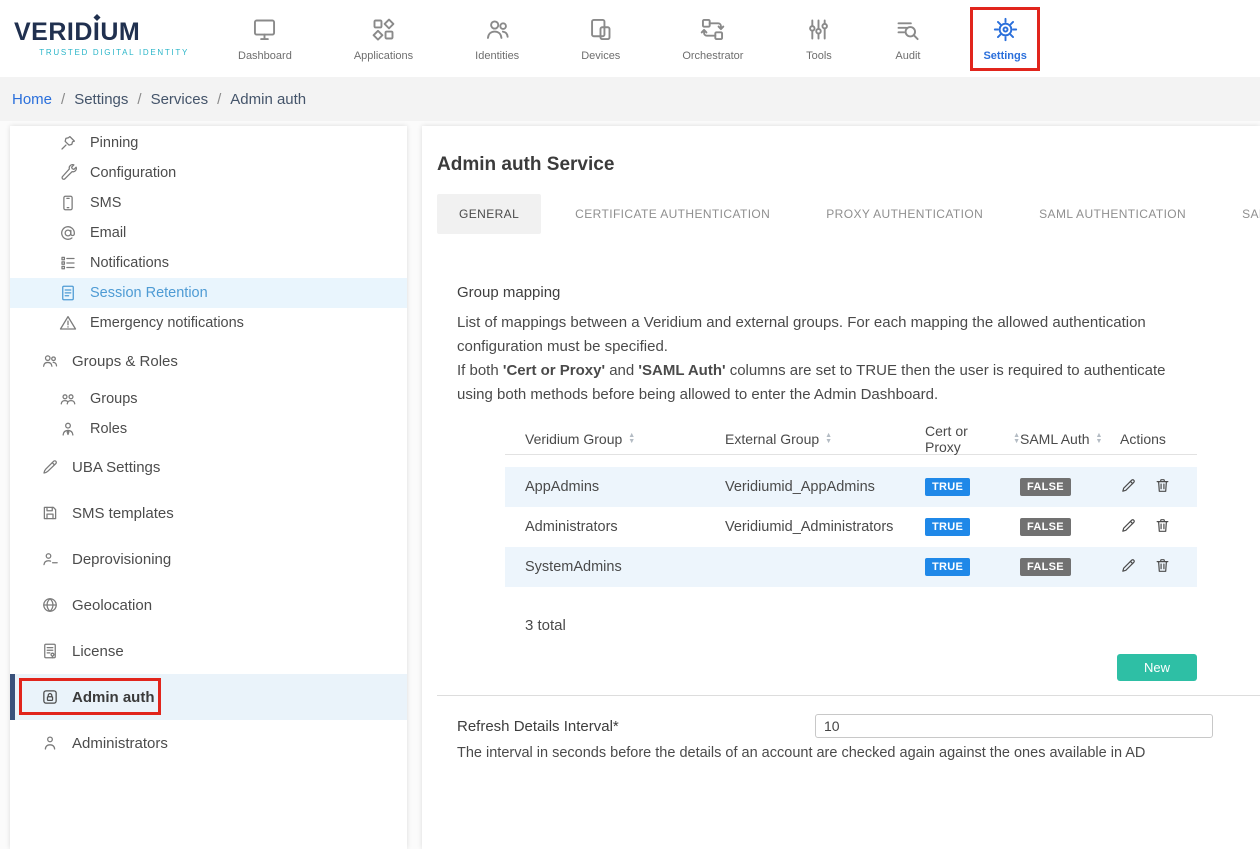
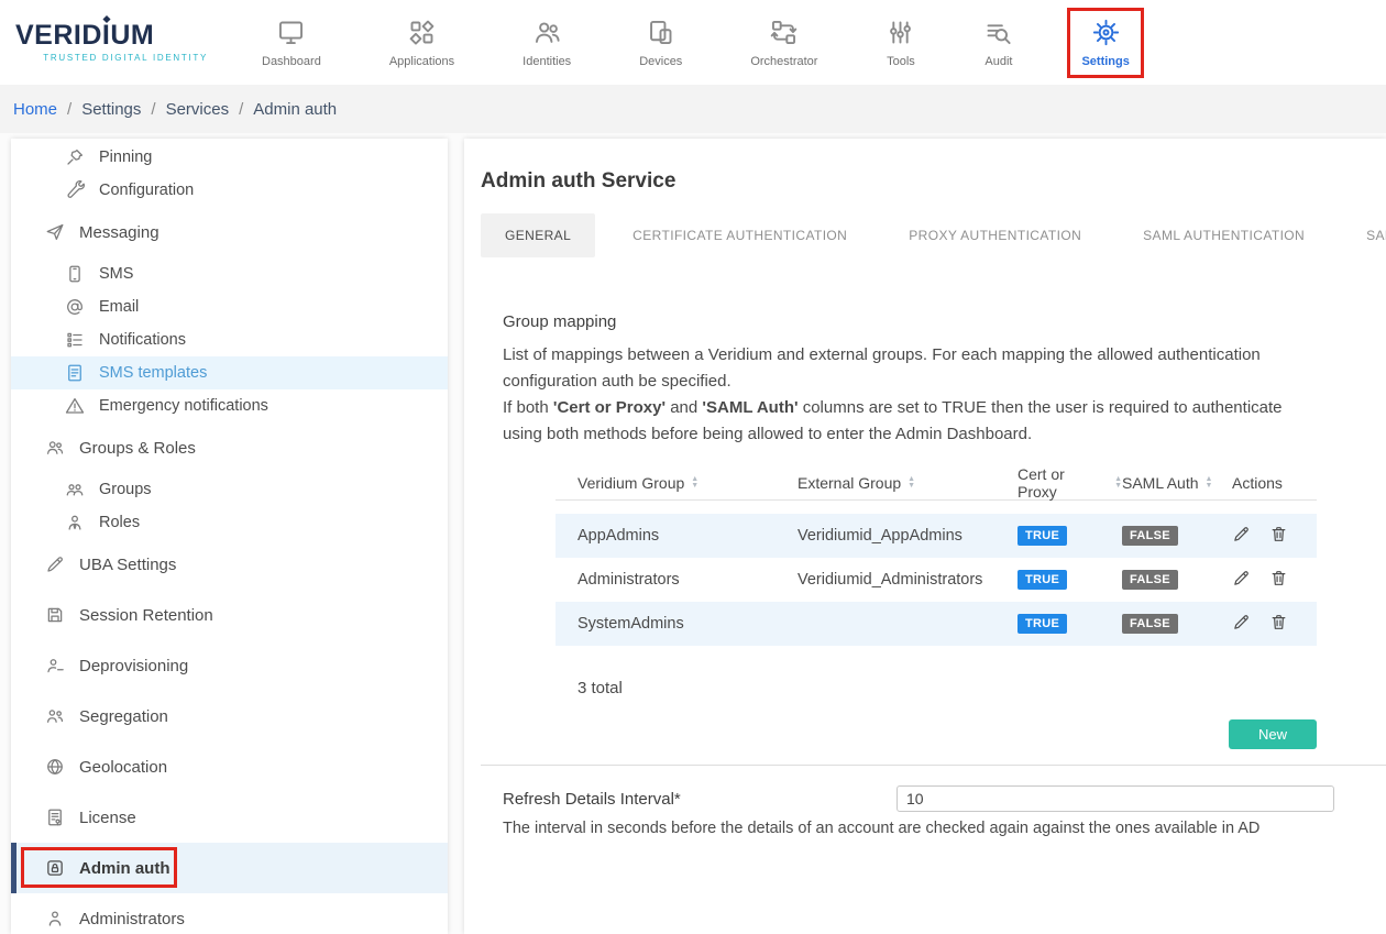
  VERIDIUM
  TRUSTED DIGITAL IDENTITY
  Dashboard
  Applications
  Identities
  Devices
  Orchestrator
  Tools
  Audit
  Settings
  Home
  /
  Settings
  /
  Services
  /
  Admin auth
  Pinning
  Configuration
+ Messaging
  SMS
  Email
  Notifications
- Session Retention
+ SMS templates
  Emergency notifications
  Groups & Roles
  Groups
  Roles
  UBA Settings
- SMS templates
+ Session Retention
  Deprovisioning
+ Segregation
  Geolocation
  License
  Admin auth
  Administrators
  Admin auth Service
  GENERAL
  CERTIFICATE AUTHENTICATION
  PROXY AUTHENTICATION
  SAML AUTHENTICATION
  Group mapping
- List of mappings between a Veridium and external groups. For each mapping the allowed authentication configuration must be specified.
+ List of mappings between a Veridium and external groups. For each mapping the allowed authentication configuration auth be specified.
  If both 'Cert or Proxy' and 'SAML Auth' columns are set to TRUE then the user is required to authenticate using both methods before being allowed to enter the Admin Dashboard.
  Veridium Group
  External Group
  Cert or Proxy
  SAML Auth
  Actions
  AppAdmins
  Veridiumid_AppAdmins
  TRUE
  FALSE
  Administrators
  Veridiumid_Administrators
  TRUE
  FALSE
  SystemAdmins
  TRUE
  FALSE
  3 total
  New
  Refresh Details Interval*
  10
  The interval in seconds before the details of an account are checked again against the ones available in AD
